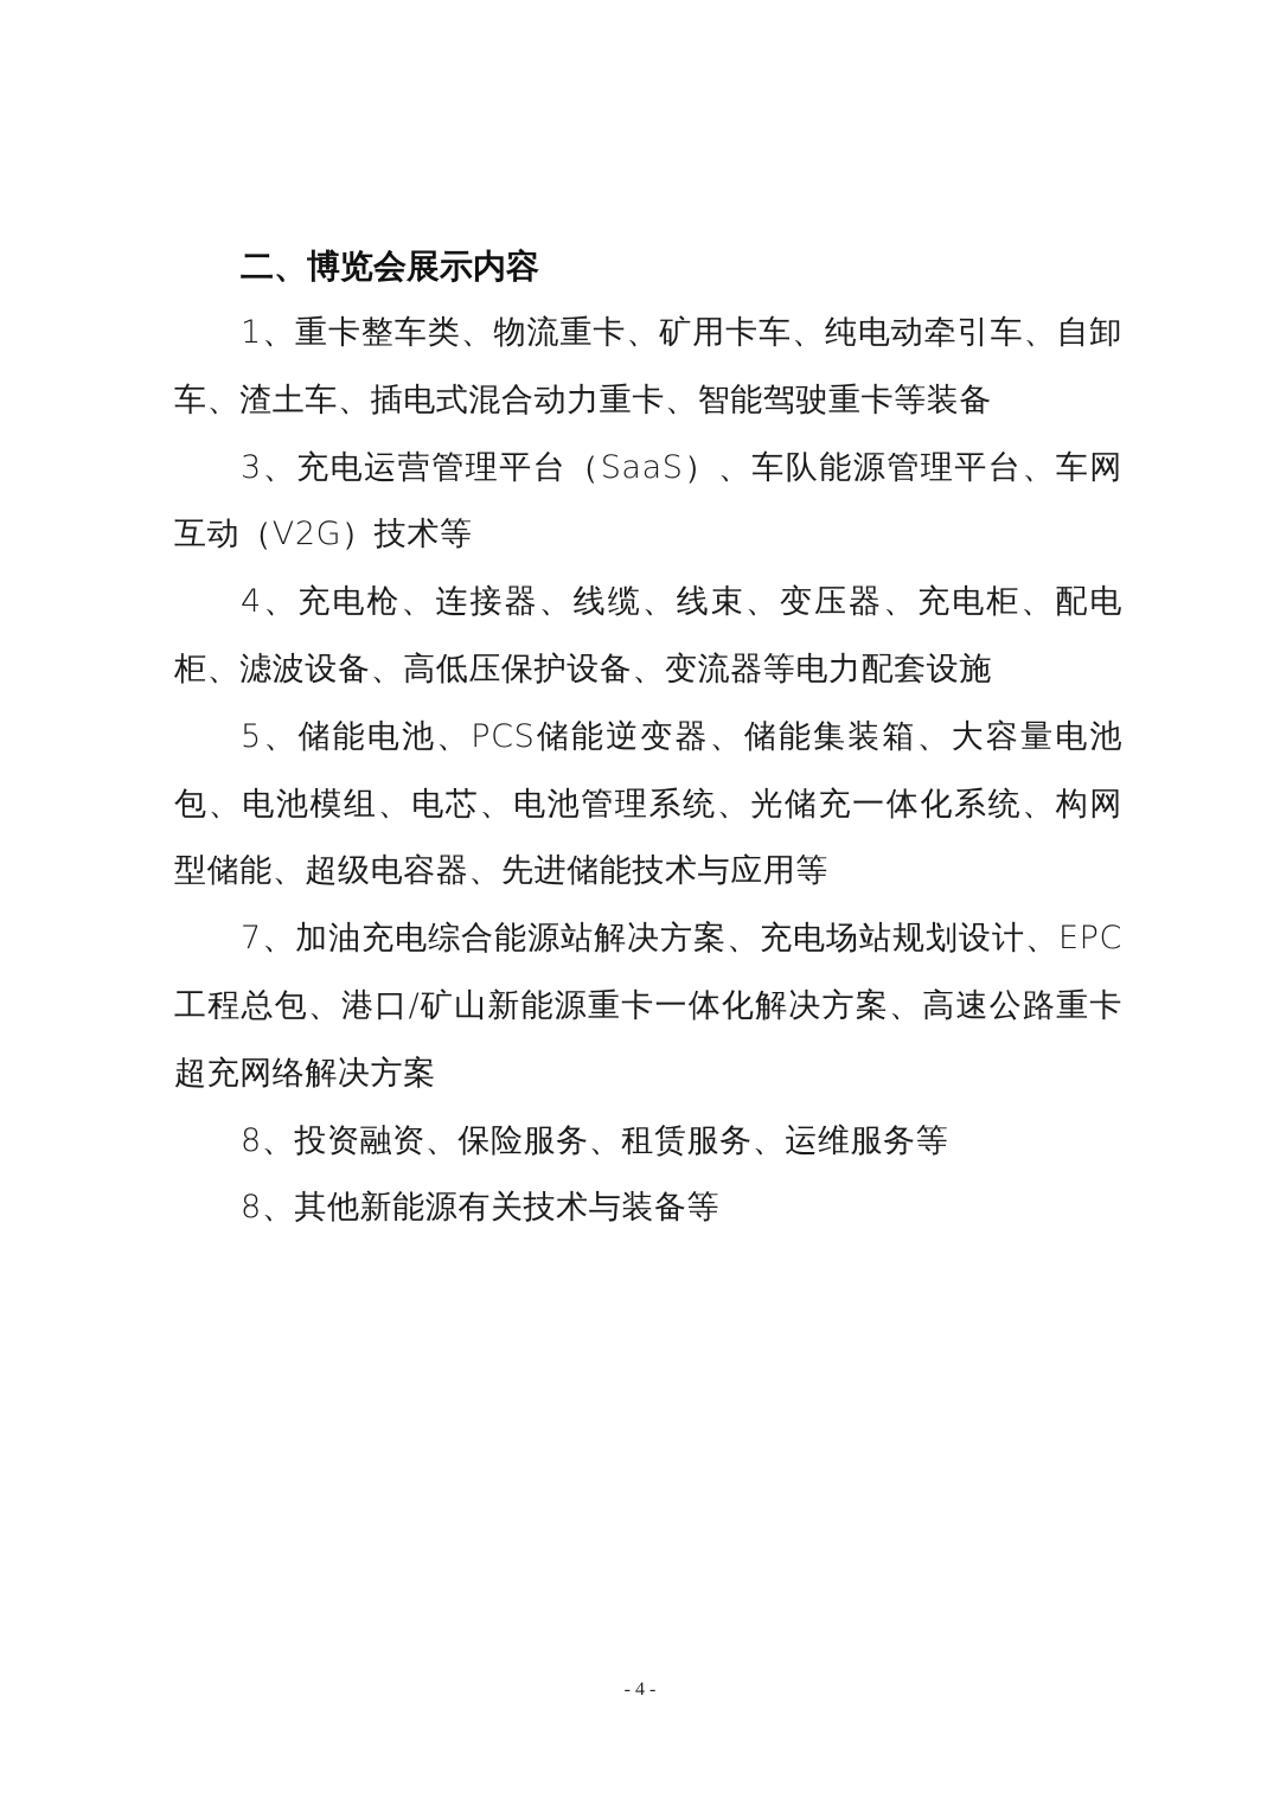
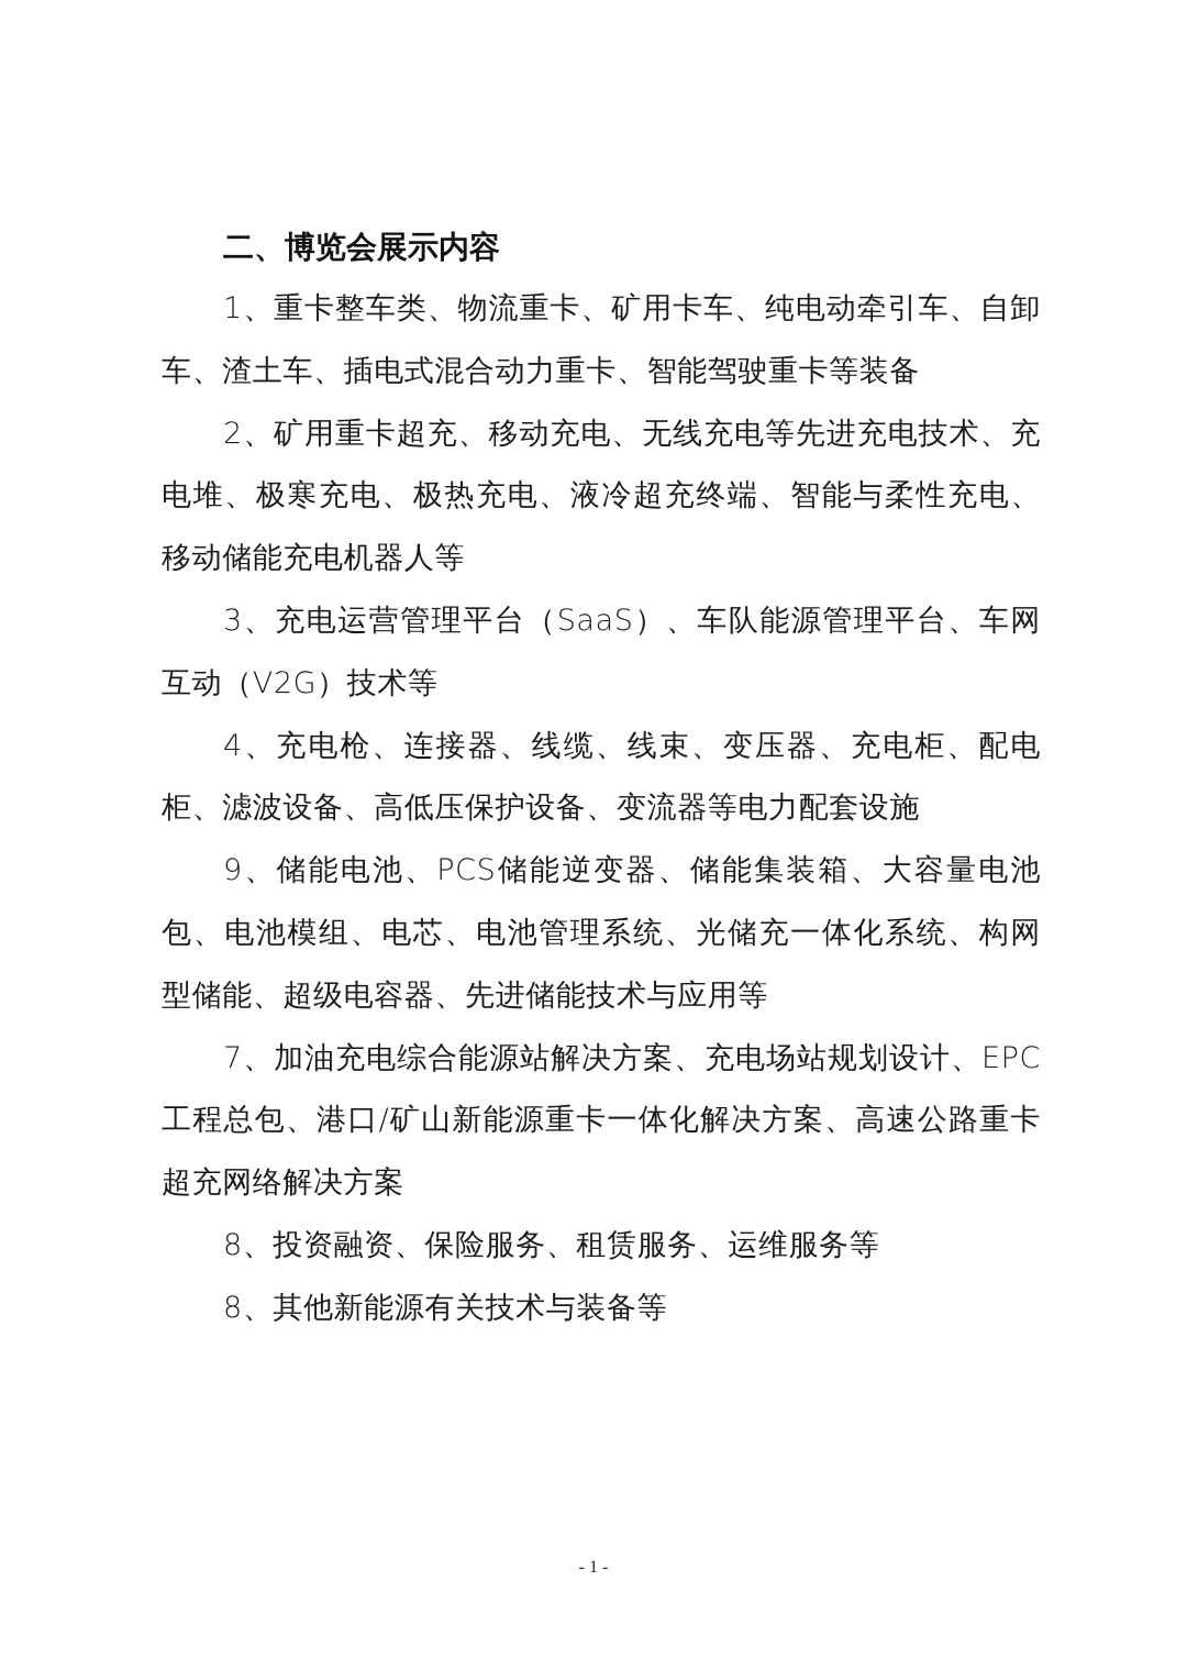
  二、博览会展示内容
  1、重卡整车类、物流重卡、矿用卡车、纯电动牵引车、自卸车、渣土车、插电式混合动力重卡、智能驾驶重卡等装备
+ 2、矿用重卡超充、移动充电、无线充电等先进充电技术、充电堆、极寒充电、极热充电、液冷超充终端、智能与柔性充电、移动储能充电机器人等
  3、充电运营管理平台（SaaS）、车队能源管理平台、车网互动（V2G）技术等
  4、充电枪、连接器、线缆、线束、变压器、充电柜、配电柜、滤波设备、高低压保护设备、变流器等电力配套设施
- 5、储能电池、PCS储能逆变器、储能集装箱、大容量电池包、电池模组、电芯、电池管理系统、光储充一体化系统、构网型储能、超级电容器、先进储能技术与应用等
+ 9、储能电池、PCS储能逆变器、储能集装箱、大容量电池包、电池模组、电芯、电池管理系统、光储充一体化系统、构网型储能、超级电容器、先进储能技术与应用等
  7、加油充电综合能源站解决方案、充电场站规划设计、EPC工程总包、港口/矿山新能源重卡一体化解决方案、高速公路重卡超充网络解决方案
  8、投资融资、保险服务、租赁服务、运维服务等
  8、其他新能源有关技术与装备等
- - 4 -
+ - 1 -
